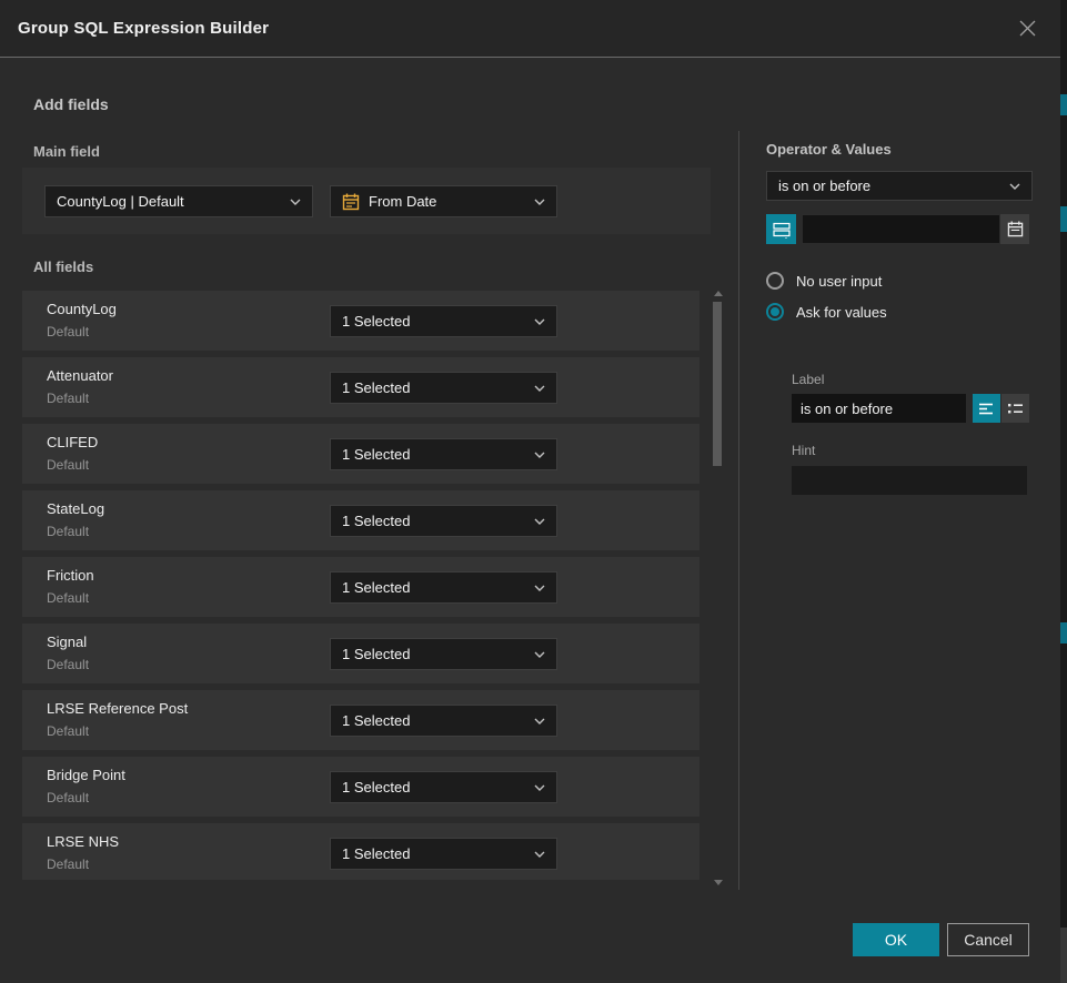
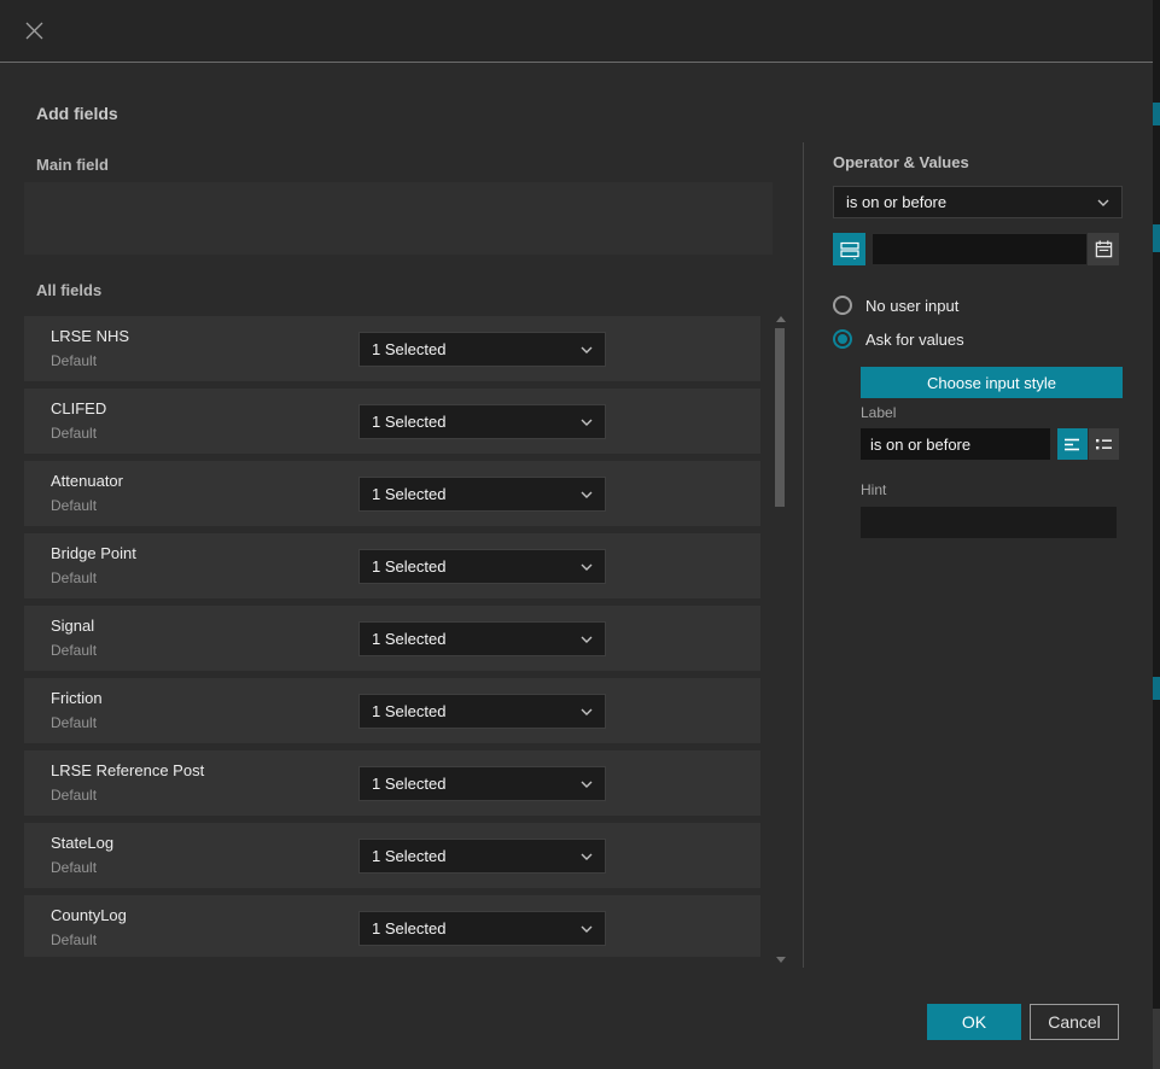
- Group SQL Expression Builder
  Add fields
  Main field
  All fields
  Operator & Values
- CountyLog | Default
- From Date
- CountyLog
+ LRSE NHS
  Default
  1 Selected
- Attenuator
+ CLIFED
  Default
  1 Selected
- CLIFED
+ Attenuator
  Default
  1 Selected
- StateLog
+ Bridge Point
  Default
  1 Selected
- Friction
+ Signal
  Default
  1 Selected
- Signal
+ Friction
  Default
  1 Selected
  LRSE Reference Post
  Default
  1 Selected
- Bridge Point
+ StateLog
  Default
  1 Selected
- LRSE NHS
+ CountyLog
  Default
  1 Selected
  is on or before
  No user input
  Ask for values
+ Choose input style
  Label
  is on or before
  Hint
  OK
  Cancel
